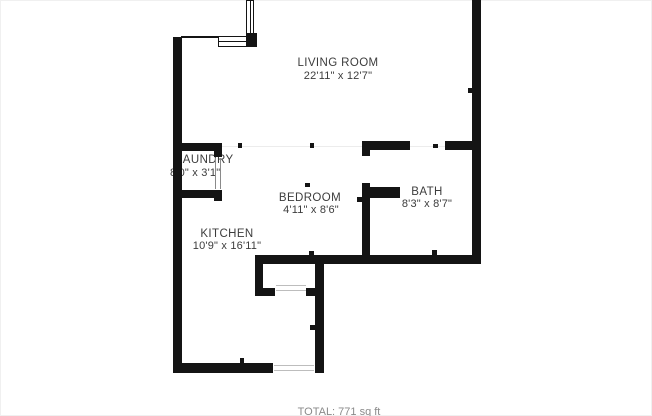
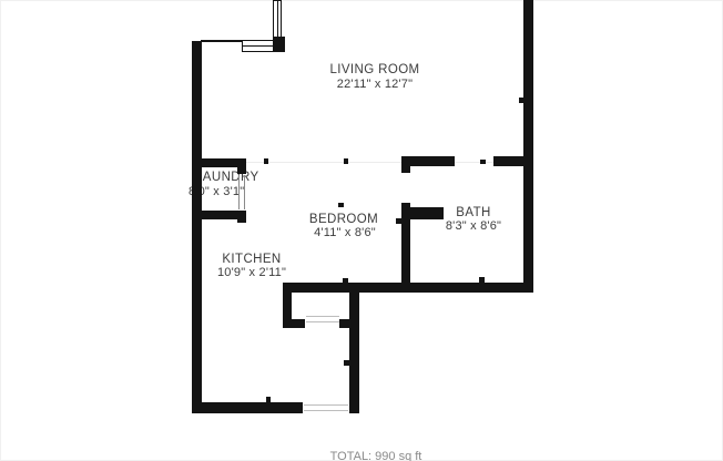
  LIVING ROOM
  22'11" x 12'7"
  AUNDRY
  BEDROOM
  4'11" x 8'6"
  BATH
- 8'3" x 8'7"
+ 8'3" x 8'6"
  KITCHEN
- 10'9" x 16'11"
+ 10'9" x 2'11"
- TOTAL: 771 sq ft
+ TOTAL: 990 sq ft
